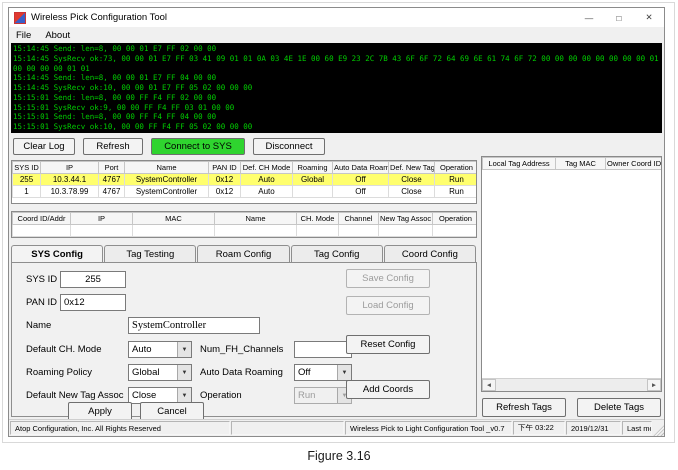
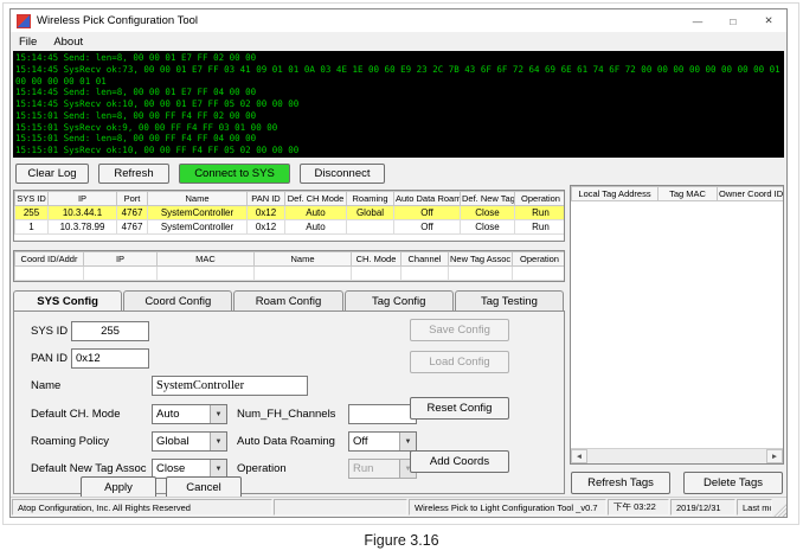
  Wireless Pick Configuration Tool
  —
  □
  ✕
  File
  About
  15:14:45 Send: len=8, 00 00 01 E7 FF 02 00 00
  00 00 00 00 01 01
  15:14:45 Send: len=8, 00 00 01 E7 FF 04 00 00
  15:14:45 SysRecv ok:10, 00 00 01 E7 FF 05 02 00 00 00
  15:15:01 Send: len=8, 00 00 FF F4 FF 02 00 00
  15:15:01 SysRecv ok:9, 00 00 FF F4 FF 03 01 00 00
  15:15:01 Send: len=8, 00 00 FF F4 FF 04 00 00
  15:15:01 SysRecv ok:10, 00 00 FF F4 FF 05 02 00 00 00
  Clear Log
  Refresh
  Connect to SYS
  Disconnect
  SYS ID	IP	Port	Name	PAN ID	Def. CH Mode	Roaming	Auto Data Roam	Def. New Tag	Operation
  255	10.3.44.1	4767	SystemController	0x12	Auto	Global	Off	Close	Run
  1	10.3.78.99	4767	SystemController	0x12	Auto		Off	Close	Run
  Coord ID/Addr	IP	MAC	Name	CH. Mode	Channel	New Tag Assoc	Operation
  SYS Config
- Tag Testing
+ Coord Config
  Roam Config
  Tag Config
- Coord Config
+ Tag Testing
  SYS ID
  255
  PAN ID
  0x12
  Name
  SystemController
  Default CH. Mode
  Auto
  Num_FH_Channels
  Roaming Policy
  Global
  Auto Data Roaming
  Off
  Default New Tag Assoc
  Close
  Operation
  Run
  Save Config
  Load Config
  Reset Config
  Add Coords
  Apply
  Cancel
  Local Tag Address	Tag MAC	Owner Coord ID
  Refresh Tags
  Delete Tags
  Atop Configuration, Inc. All Rights Reserved
  Wireless Pick to Light Configuration Tool _v0.7
  下午 03:22
  2019/12/31
  Figure 3.16
